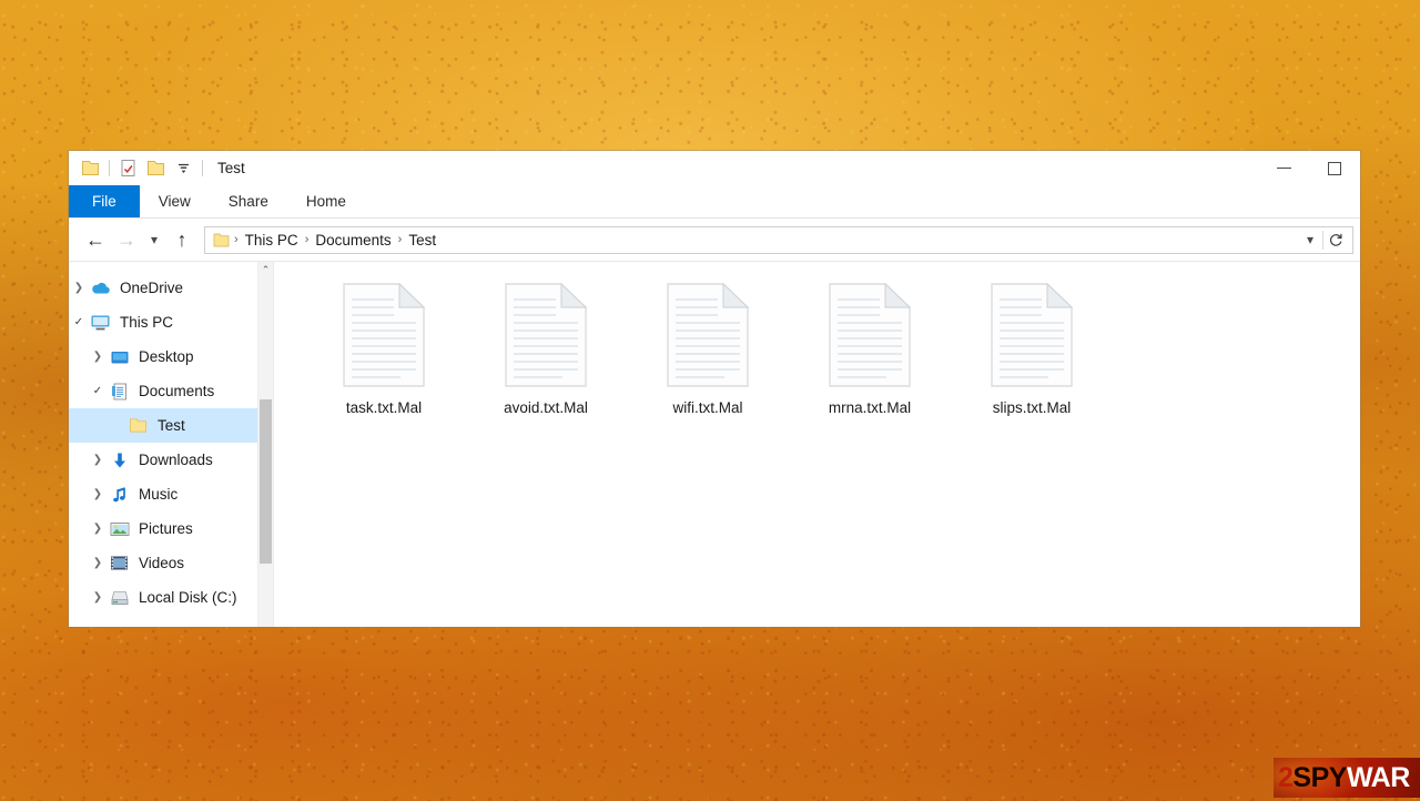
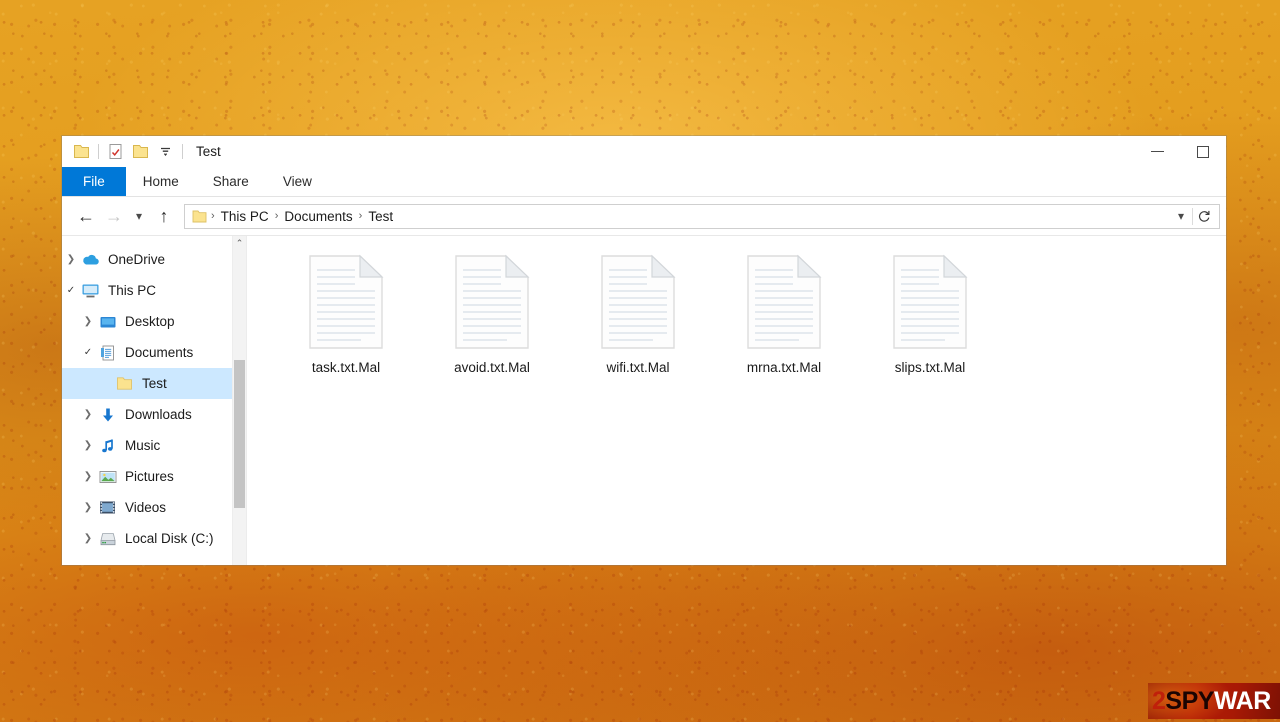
  Test
  File
- View
+ Home
  Share
- Home
+ View
  ←
  →
  ▾
  ↑
  ›
  This PC
  ›
  Documents
  ›
  Test
  ▾
  ❯
  OneDrive
  ✓
  This PC
  ❯
  Desktop
  ✓
  Documents
  Test
  ❯
  Downloads
  ❯
  Music
  ❯
  Pictures
  ❯
  Videos
  ❯
  Local Disk (C:)
  ⌃
  task.txt.Mal
  avoid.txt.Mal
  wifi.txt.Mal
  mrna.txt.Mal
  slips.txt.Mal
  2SPYWAR
